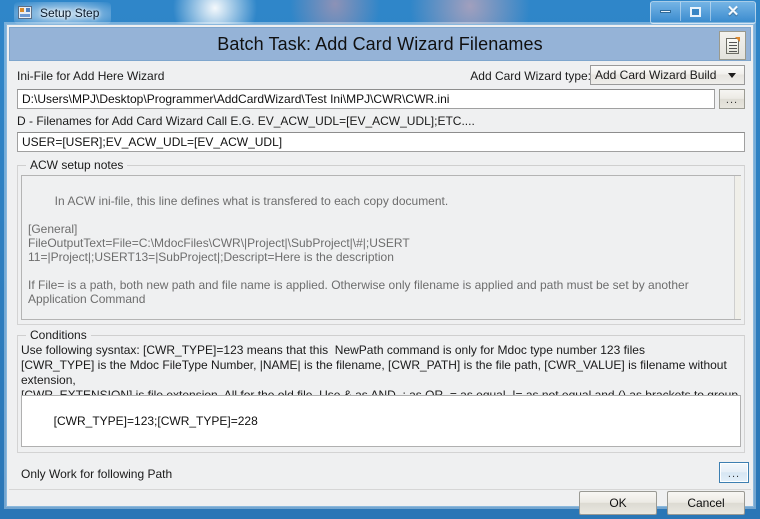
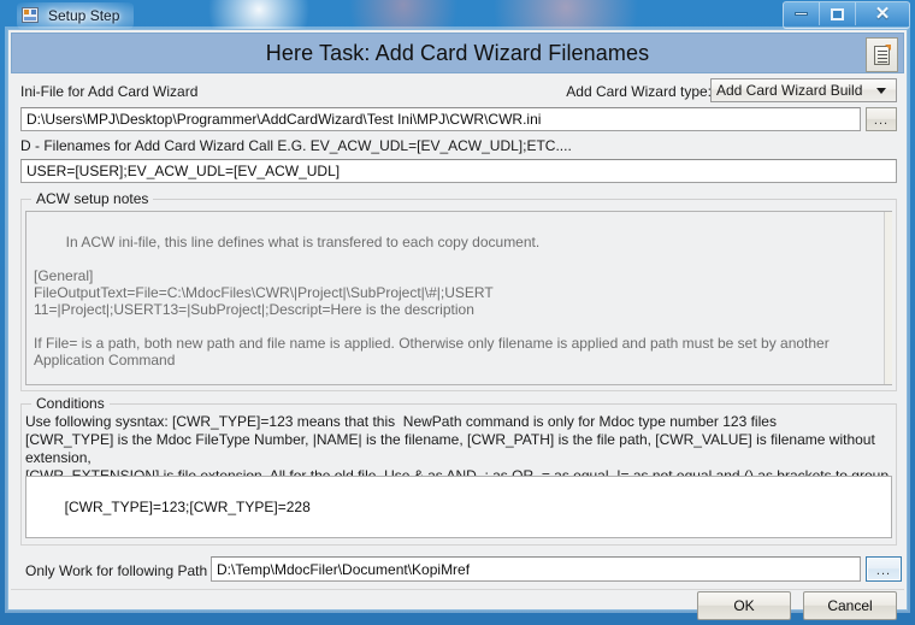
  Setup Step
  ✕
- Batch Task: Add Card Wizard Filenames
+ Here Task: Add Card Wizard Filenames
- Ini-File for Add Here Wizard
+ Ini-File for Add Card Wizard
  Add Card Wizard type
  Add Card Wizard Build
  D:\Users\MPJ\Desktop\Programmer\AddCardWizard\Test Ini\MPJ\CWR\CWR.ini
  ...
  D - Filenames for Add Card Wizard Call E.G. EV_ACW_UDL=[EV_ACW_UDL];ETC....
  USER=[USER];EV_ACW_UDL=[EV_ACW_UDL]
  ACW setup notes
  In ACW ini-file, this line defines what is transfered to each copy document.
  [General]
  FileOutputText=File=C:\MdocFiles\CWR\|Project|\SubProject|\#|;USERT
  11=|Project|;USERT13=|SubProject|;Descript=Here is the description
  If File= is a path, both new path and file name is applied. Otherwise only filename is applied and path must be set by another Application Command
  Conditions
  Use following sysntax: [CWR_TYPE]=123 means that this NewPath command is only for Mdoc type number 123 files
  [CWR_TYPE] is the Mdoc FileType Number, |NAME| is the filename, [CWR_PATH] is the file path, [CWR_VALUE] is filename without extension,
  [CWR_TYPE]=123;[CWR_TYPE]=228
  Only Work for following Path
+ D:\Temp\MdocFiler\Document\KopiMref
  ...
  OK
  Cancel
